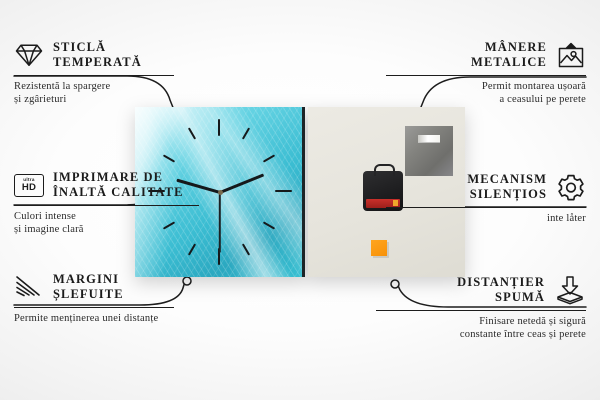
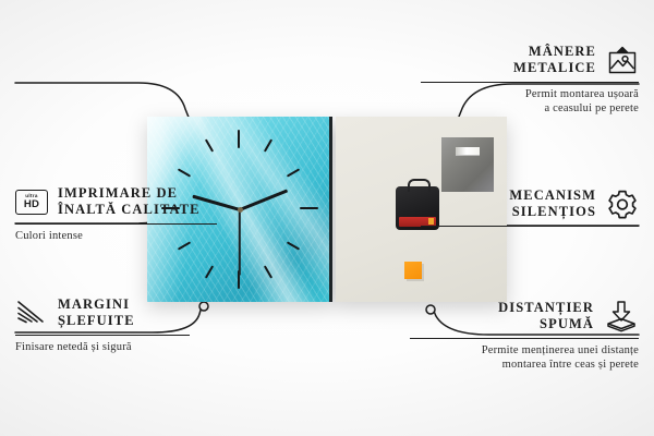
- STICLĂ
- TEMPERATĂ
- Rezistentă la spargere
- și zgârieturi
  HD
  IMPRIMARE DE
  ÎNALTĂ CALITATE
  Culori intense
- și imagine clară
  MARGINI
  ȘLEFUITE
- Permite menținerea unei distanțe
+ Finisare netedă și sigură
  MÂNERE
  METALICE
  Permit montarea ușoară
  a ceasului pe perete
  MECANISM
  SILENȚIOS
- inte låter
  DISTANȚIER
  SPUMĂ
- Finisare netedă și sigură
+ Permite menținerea unei distanțe
- constante între ceas și perete
+ montarea între ceas și perete
